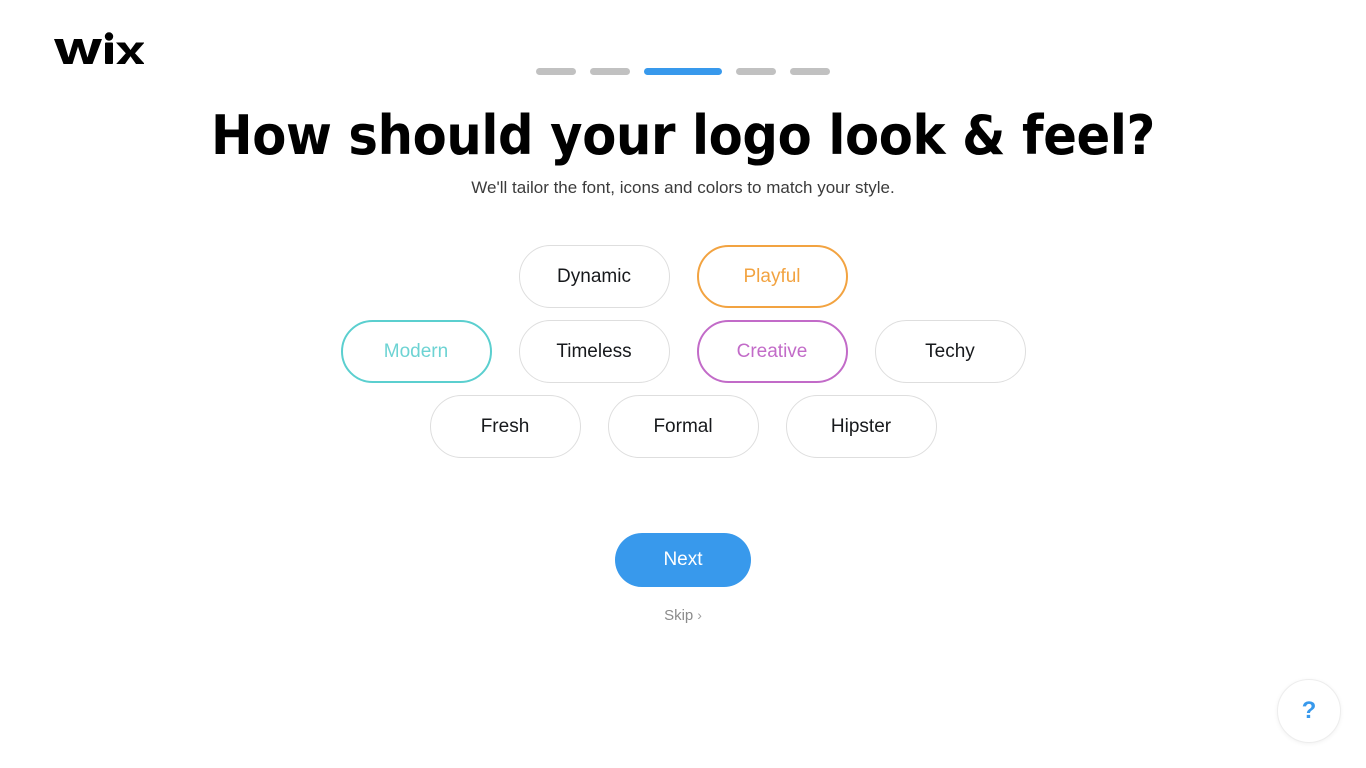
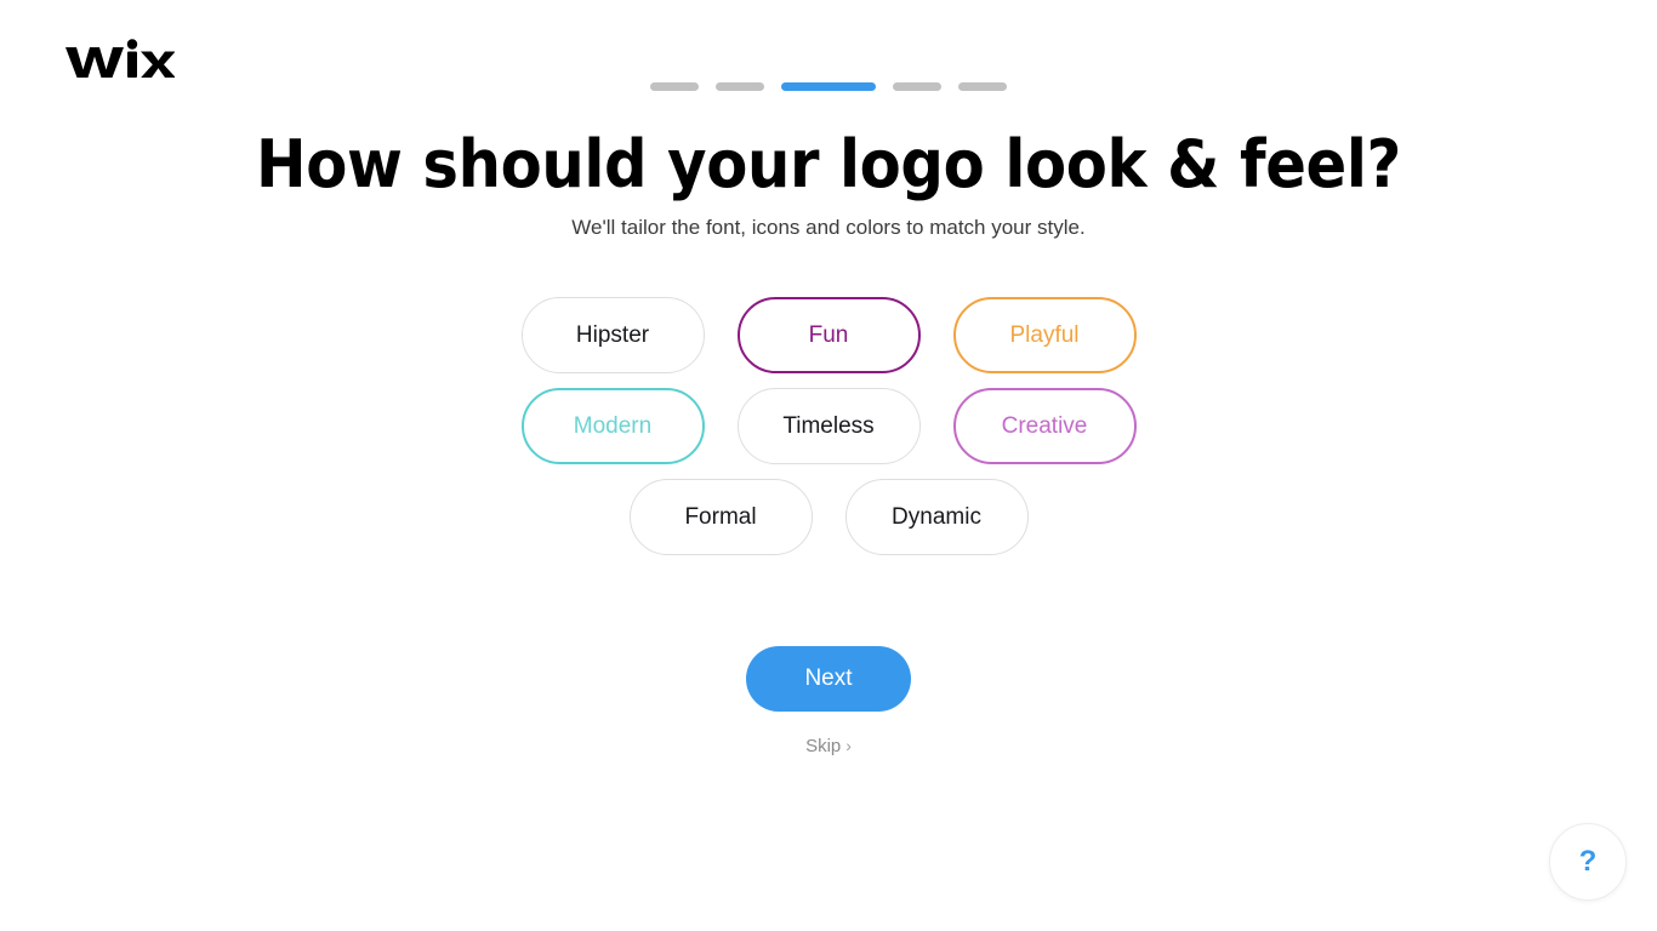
  How should your logo look & feel?
  We'll tailor the font, icons and colors to match your style.
- Dynamic
+ Hipster
+ Fun
  Playful
  Modern
  Timeless
  Creative
- Techy
- Fresh
  Formal
- Hipster
+ Dynamic
  Next
  Skip ›
  ?
